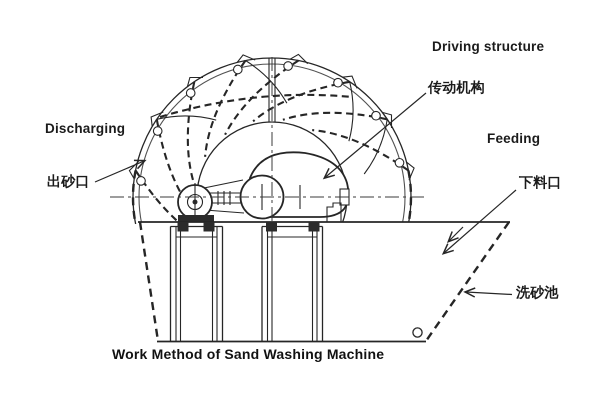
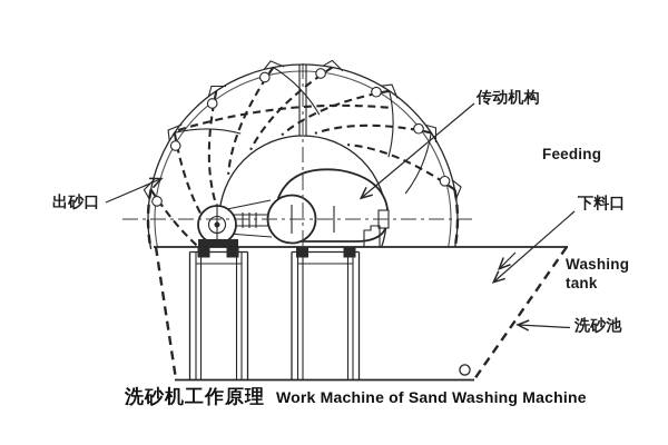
- Driving structure
  传动机构
- Discharging
  出砂口
  Feeding
  下料口
+ Washing tank
  洗砂池
+ 洗砂机工作原理
- Work Method of Sand Washing Machine
+ Work Machine of Sand Washing Machine
